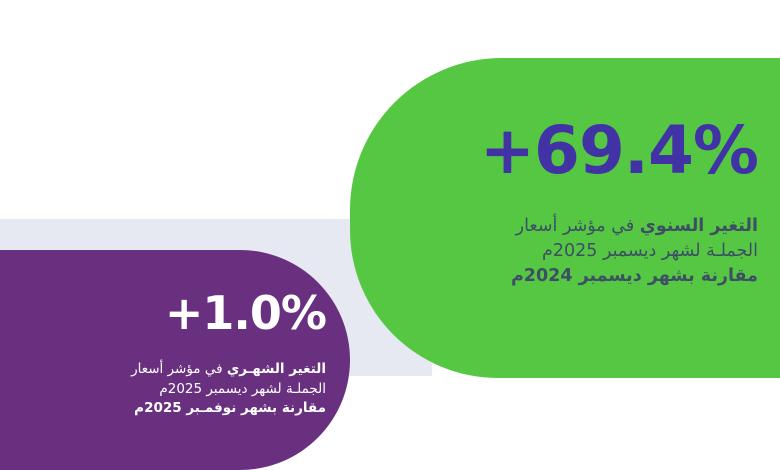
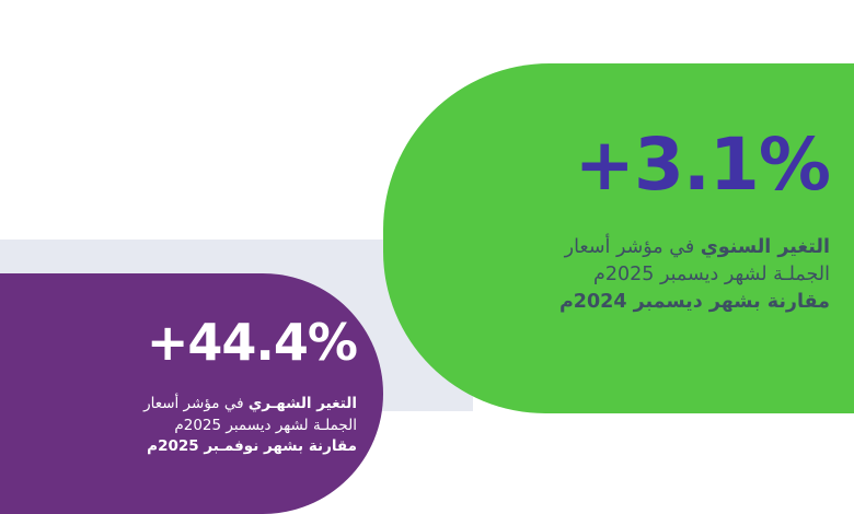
- +69.4%
+ +3.1%
  التغير السنوي في مؤشر أسعار
  الجملـة لشهر ديسمبر 2025م
  مقارنة بشهر ديسمبر 2024م
- +1.0%
+ +44.4%
  التغير الشهـري في مؤشر أسعار
  الجملـة لشهر ديسمبر 2025م
  مقارنة بشهر نوفمـبر 2025م
